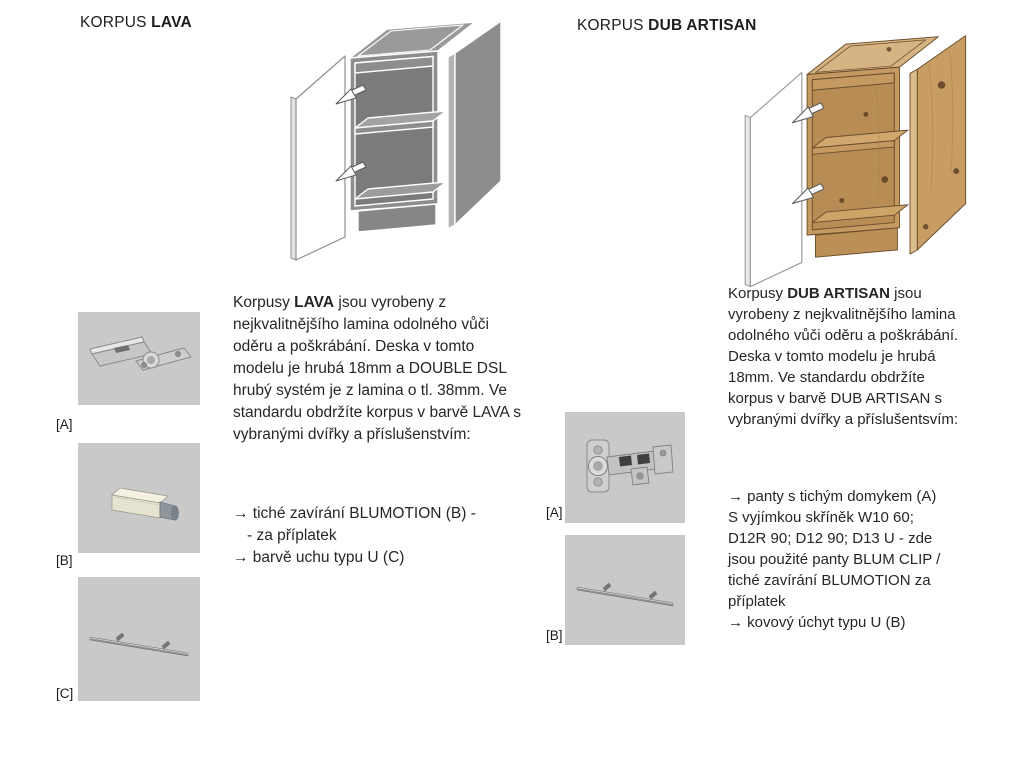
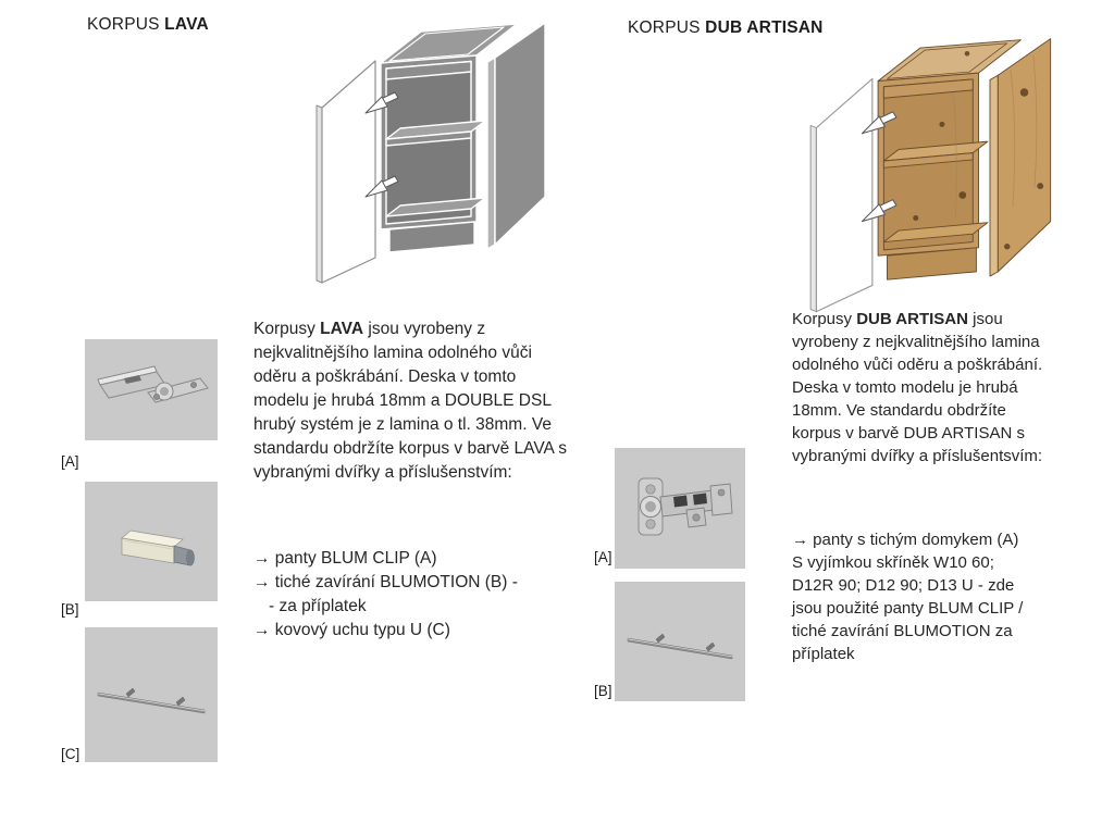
  KORPUS LAVA
  [A]
  [B]
  [C]
  Korpusy LAVA jsou vyrobeny z nejkvalitnějšího lamina odolného vůči oděru a poškrábání. Deska v tomto modelu je hrubá 18mm a DOUBLE DSL hrubý systém je z lamina o tl. 38mm. Ve standardu obdržíte korpus v barvě LAVA s vybranými dvířky a příslušenstvím:
+ → panty BLUM CLIP (A)
  → tiché zavírání BLUMOTION (B) -
  - za příplatek
- → barvě uchu typu U (C)
+ → kovový uchu typu U (C)
  KORPUS DUB ARTISAN
  [A]
  [B]
  Korpusy DUB ARTISAN jsou vyrobeny z nejkvalitnějšího lamina odolného vůči oděru a poškrábání. Deska v tomto modelu je hrubá 18mm. Ve standardu obdržíte korpus v barvě DUB ARTISAN s vybranými dvířky a příslušentsvím:
  → panty s tichým domykem (A)
  S vyjímkou skříněk W10 60;
  D12R 90; D12 90; D13 U - zde
  jsou použité panty BLUM CLIP /
  tiché zavírání BLUMOTION za
  příplatek
- → kovový úchyt typu U (B)
